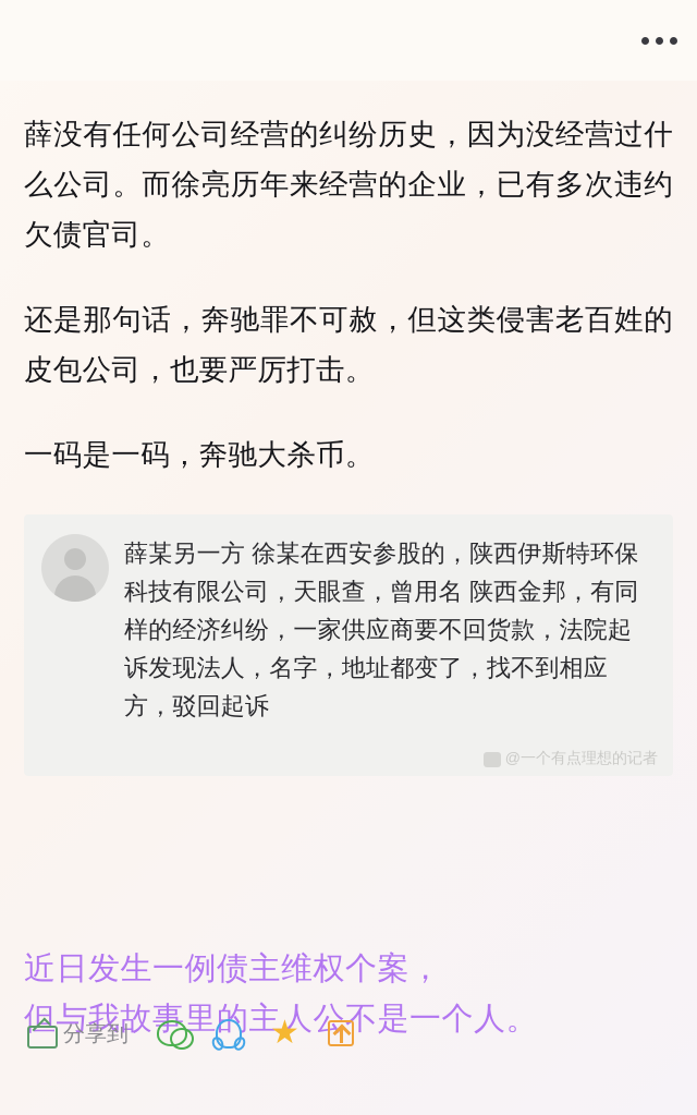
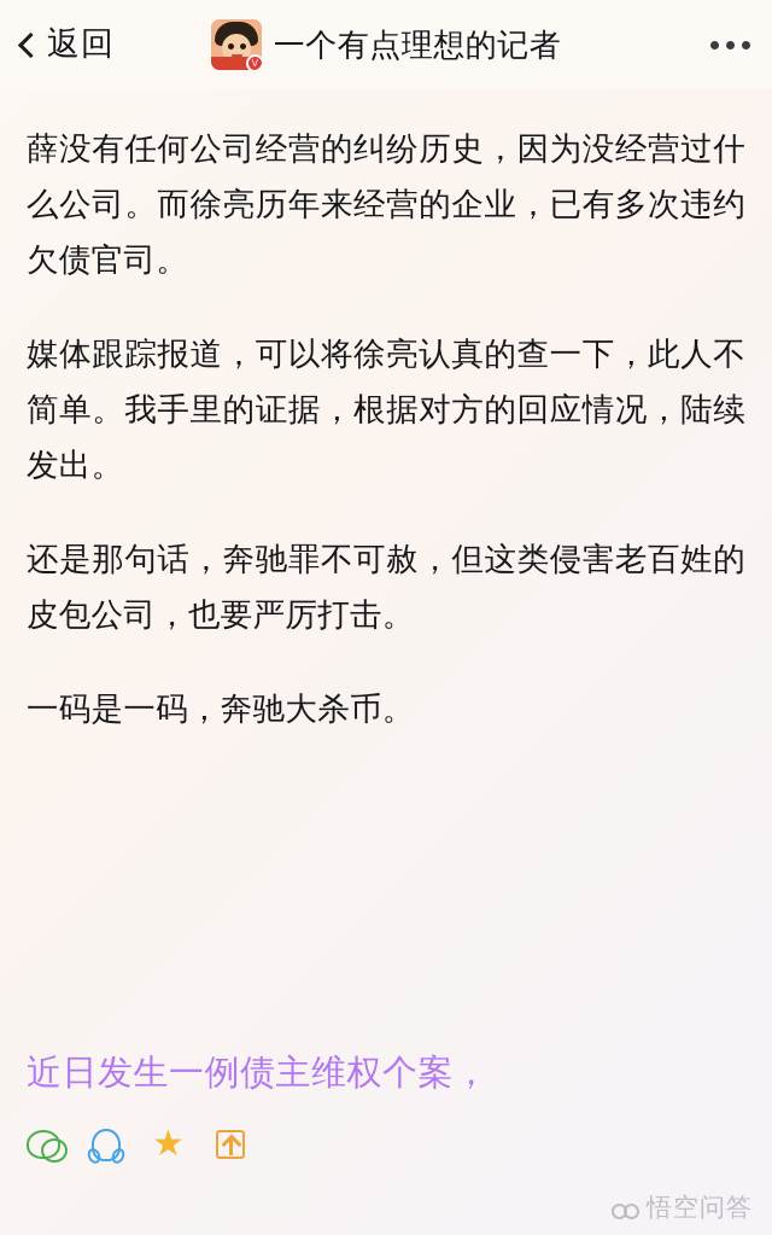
+ 返回
+ V
+ 一个有点理想的记者
  薛没有任何公司经营的纠纷历史，因为没经营过什么公司。而徐亮历年来经营的企业，已有多次违约欠债官司。
+ 媒体跟踪报道，可以将徐亮认真的查一下，此人不简单。我手里的证据，根据对方的回应情况，陆续发出。
  还是那句话，奔驰罪不可赦，但这类侵害老百姓的皮包公司，也要严厉打击。
  一码是一码，奔驰大杀币。
- 薛某另一方 徐某在西安参股的，陕西伊斯特环保科技有限公司，天眼查，曾用名 陕西金邦，有同样的经济纠纷，一家供应商要不回货款，法院起诉发现法人，名字，地址都变了，找不到相应方，驳回起诉
- @一个有点理想的记者
  近日发生一例债主维权个案，
- 但与我故事里的主人公不是一个人。
- 分享到
  ★
+ 悟空问答
